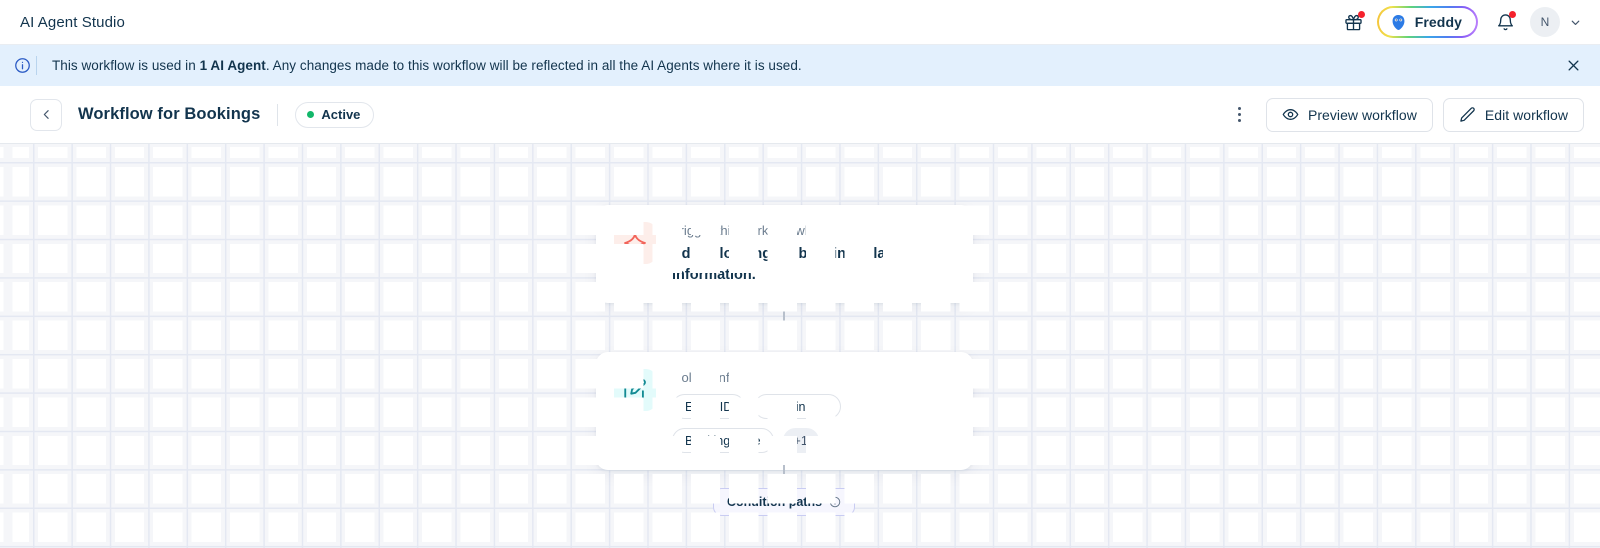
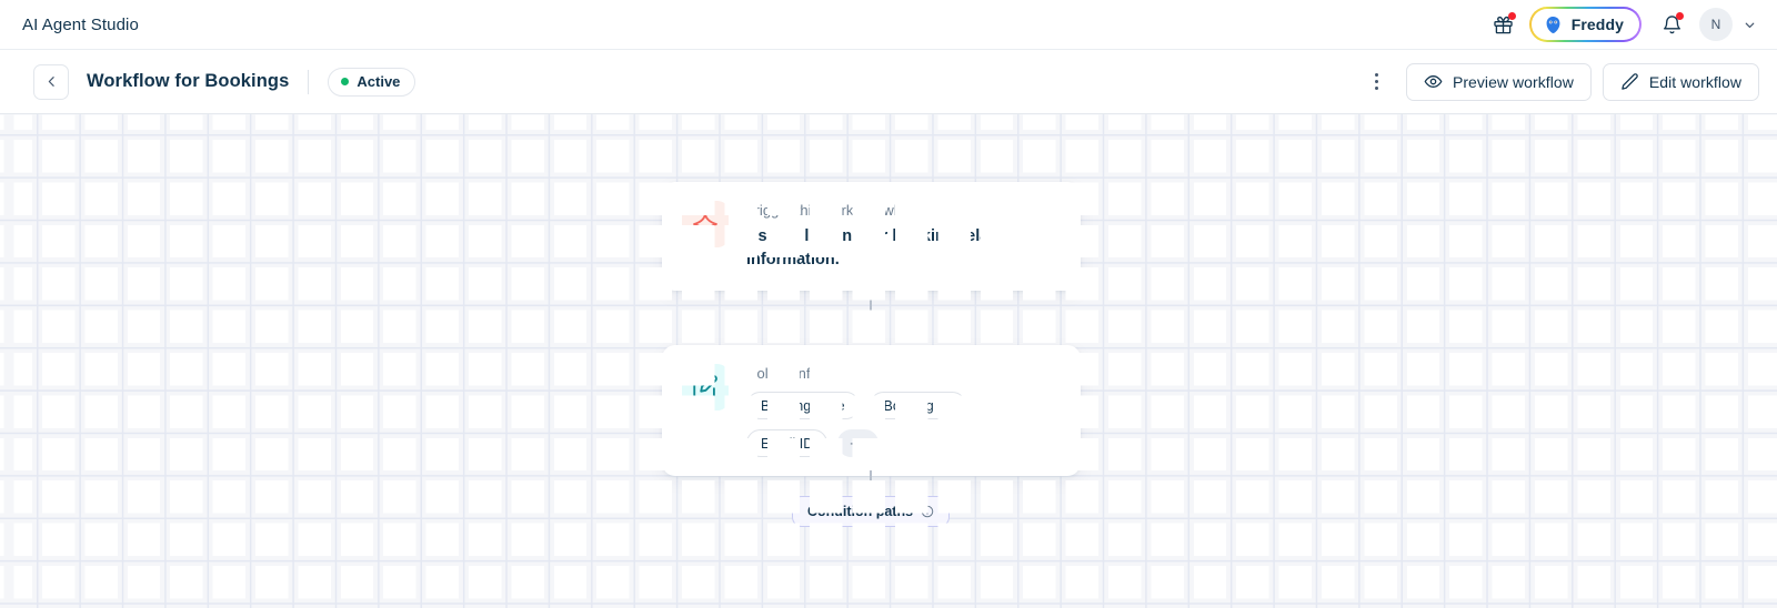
  AI Agent Studio
  Freddy
  N
- This workflow is used in 1 AI Agent. Any changes made to this workflow will be reflected in all the AI Agents where it is used.
  Workflow for Bookings
  Active
  Preview workflow
  Edit workflow
  Trigger this workflow when
- Edit is looking for booking-related information.
+ User is looking for booking-related information.
  Collect info
- Email ID
+ Booking Type
  Booking ID
- Booking Type
+ Email ID
- +1
+ +3
  Condition paths
